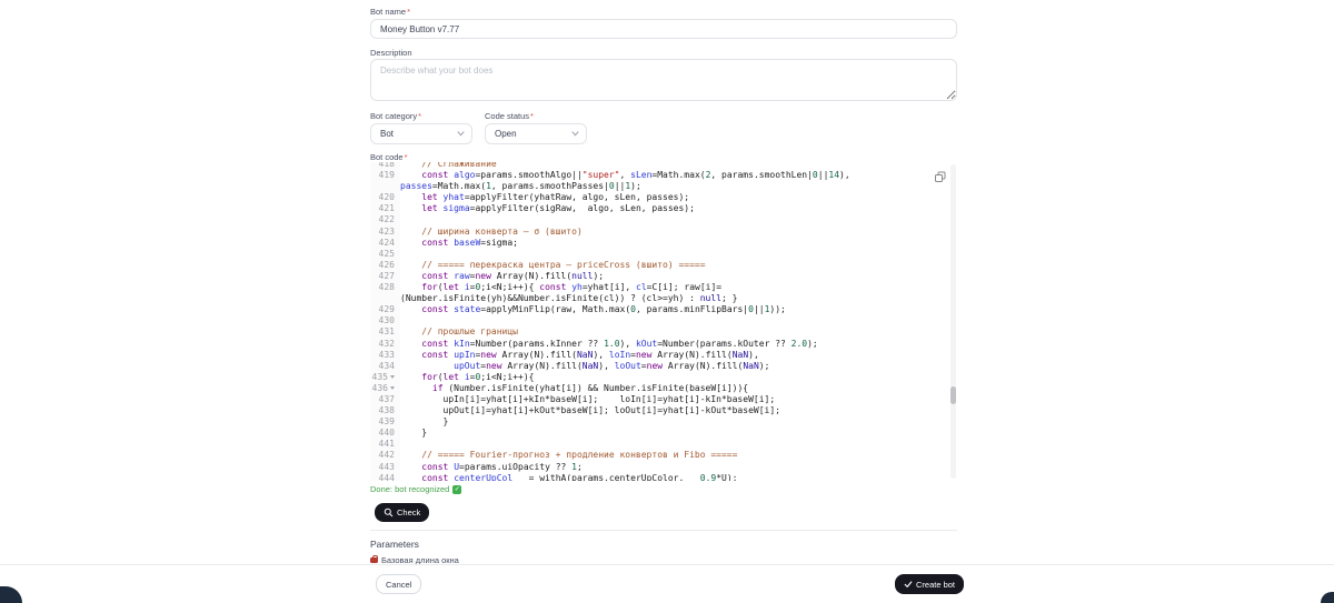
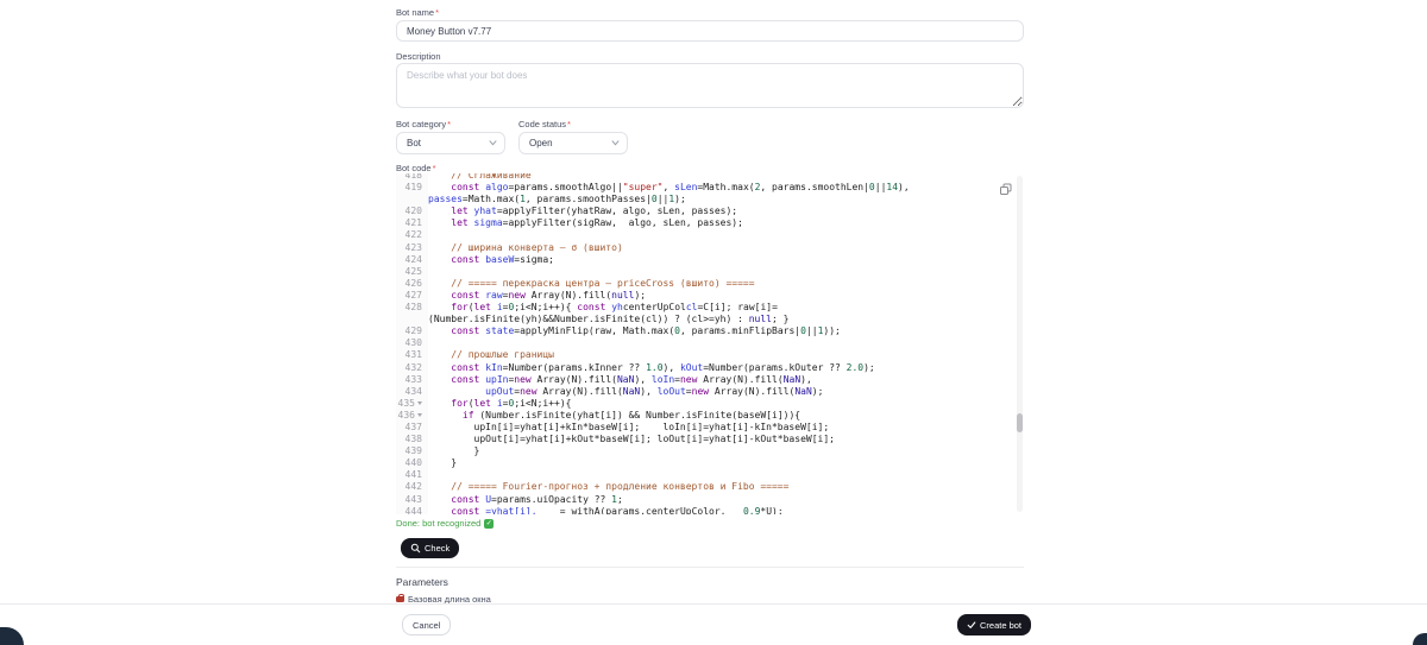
  Bot name*
  Money Button v7.77
  Description
  Describe what your bot does
  Bot category*
  Code status*
  Bot
  Open
  Bot code*
  418
  // Сглаживание
  419
  const algo=params.smoothAlgo||"super", sLen=Math.max(2, params.smoothLen|0||14), passes=Math.max(1, params.smoothPasses|0||1);
  420
  let yhat=applyFilter(yhatRaw, algo, sLen, passes);
  421
  let sigma=applyFilter(sigRaw, algo, sLen, passes);
  422
  423
  // ширина конверта — σ (вшито)
  424
  const baseW=sigma;
  425
  426
  // ===== перекраска центра — priceCross (вшито) =====
  427
  const raw=new Array(N).fill(null);
  428
- for(let i=0;i<N;i++){ const yh=yhat[i], cl=C[i]; raw[i]=(Number.isFinite(yh)&&Number.isFinite(cl)) ? (cl>=yh) : null; }
+ for(let i=0;i<N;i++){ const yhcenterUpColcl=C[i]; raw[i]=(Number.isFinite(yh)&&Number.isFinite(cl)) ? (cl>=yh) : null; }
  429
  const state=applyMinFlip(raw, Math.max(0, params.minFlipBars|0||1));
  430
  431
  // прошлые границы
  432
  const kIn=Number(params.kInner ?? 1.0), kOut=Number(params.kOuter ?? 2.0);
  433
  const upIn=new Array(N).fill(NaN), loIn=new Array(N).fill(NaN),
  434
  upOut=new Array(N).fill(NaN), loOut=new Array(N).fill(NaN);
  435
  for(let i=0;i<N;i++){
  436
  if (Number.isFinite(yhat[i]) && Number.isFinite(baseW[i])){
  437
  upIn[i]=yhat[i]+kIn*baseW[i]; loIn[i]=yhat[i]-kIn*baseW[i];
  438
  upOut[i]=yhat[i]+kOut*baseW[i]; loOut[i]=yhat[i]-kOut*baseW[i];
  439
  }
  440
  }
  441
  442
  // ===== Fourier-прогноз + продление конвертов и Fibo =====
  443
  const U=params.uiOpacity ?? 1;
  444
- const centerUpCol = withA(params.centerUpColor, 0.9*U);
+ const =yhat[i], = withA(params.centerUpColor, 0.9*U);
  Done: bot recognized
  Check
  Parameters
  Базовая длина окна
  Cancel
  Create bot
